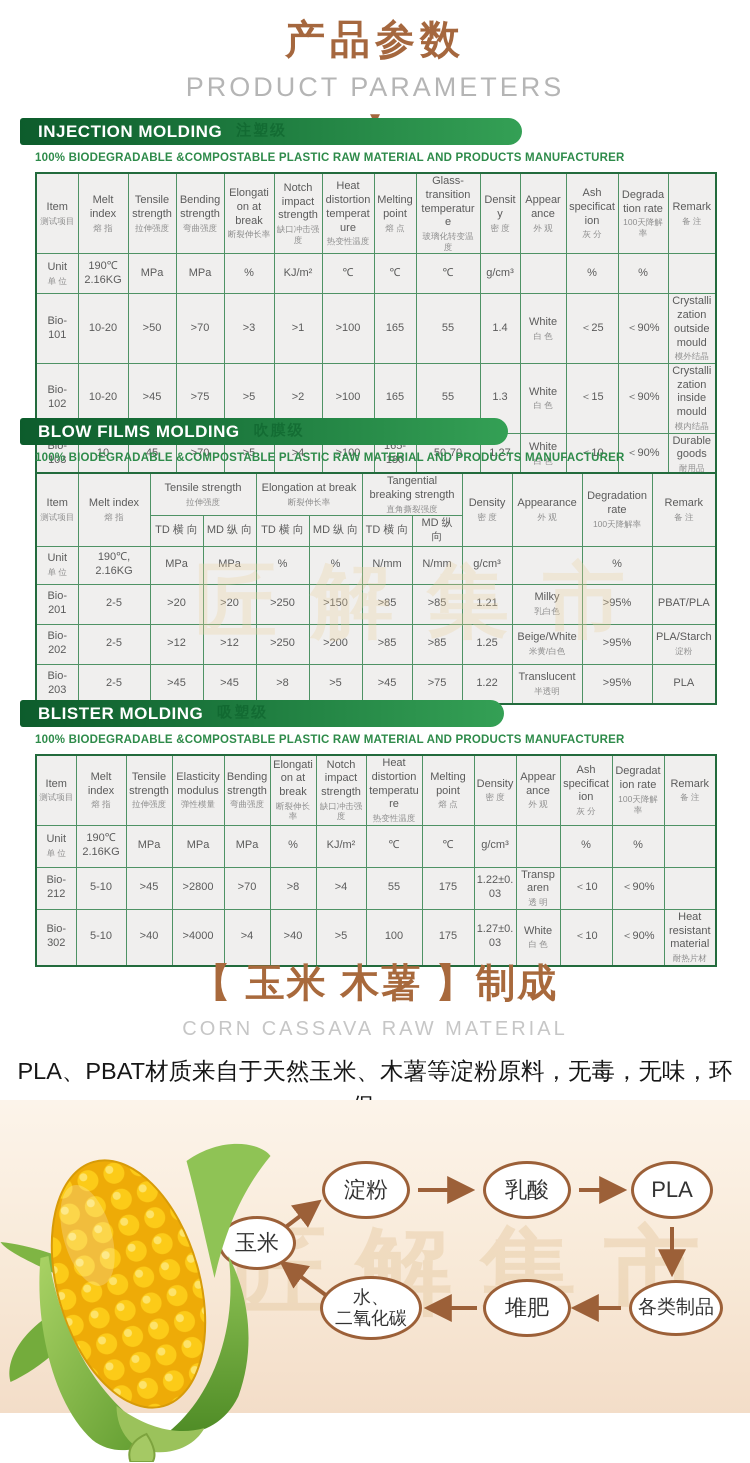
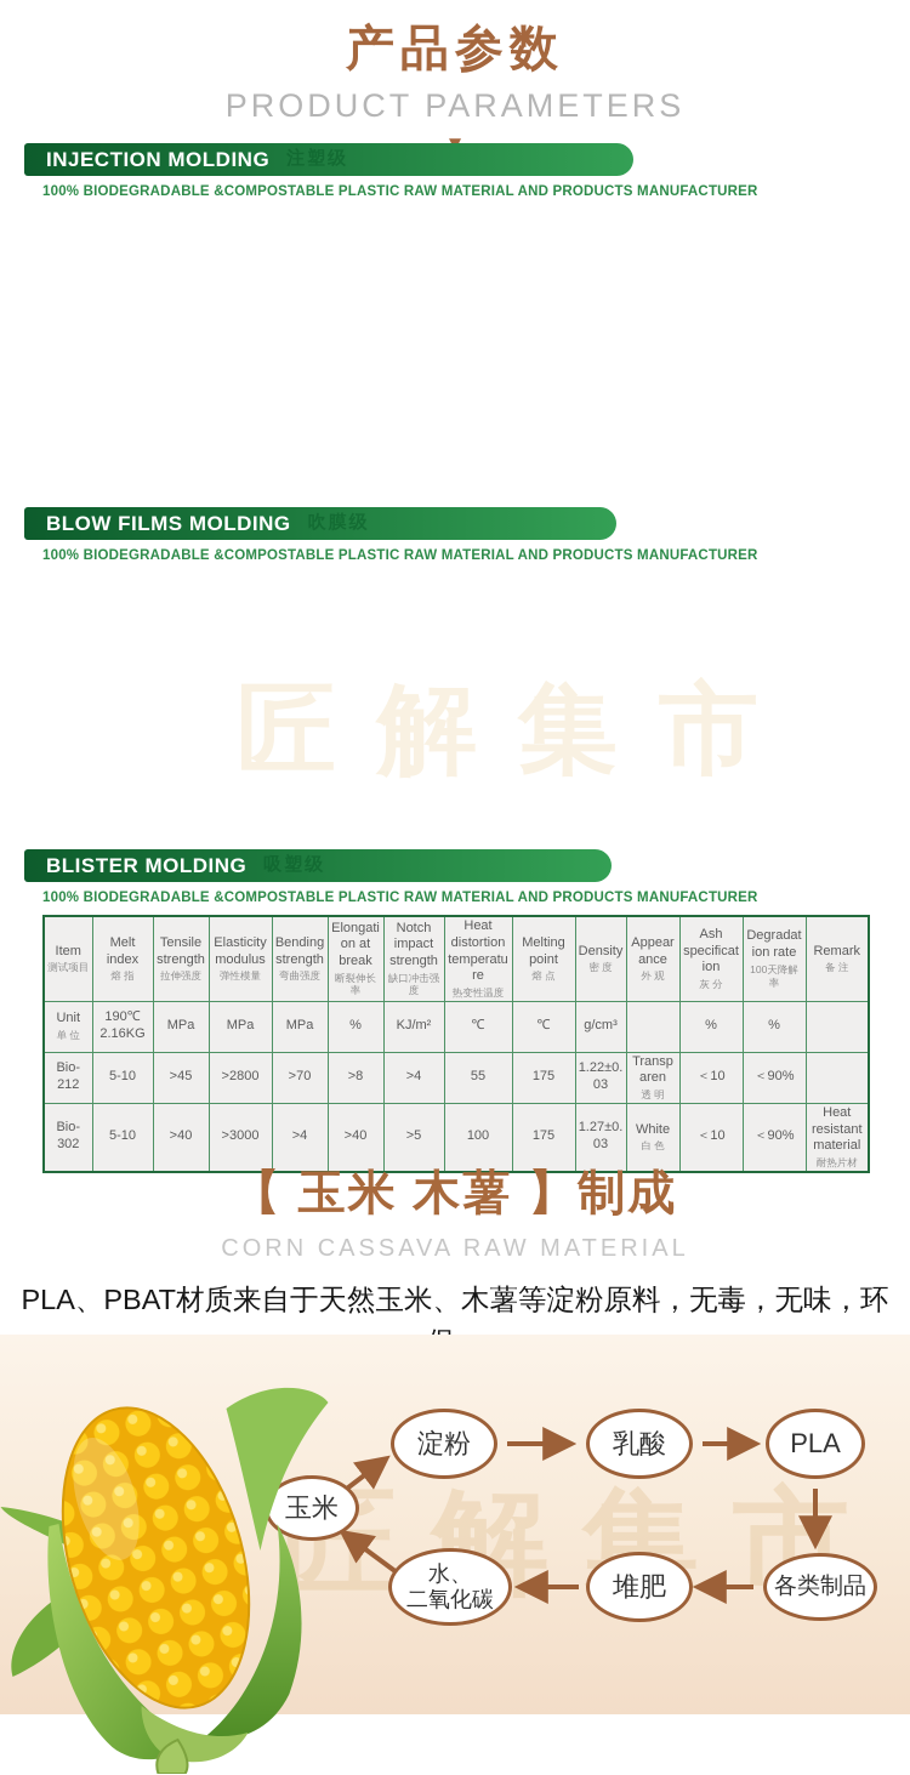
  产品参数
  PRODUCT PARAMETERS
  INJECTION MOLDING
  100% BIODEGRADABLE &COMPOSTABLE PLASTIC RAW MATERIAL AND PRODUCTS MANUFACTURER
- Item测试项目	Melt index熔 指	Tensile strength拉伸强度	Bending strength弯曲强度	Elongation at break断裂伸长率	Notch impact strength缺口冲击强度	Heat distortion temperature热变性温度	Melting point熔 点	Glass-transition temperature玻璃化转变温度	Density密 度	Appearance外 观	Ash specification灰 分	Degradation rate100天降解率	Remark备 注
- Unit单 位	190℃ 2.16KG	MPa	MPa	%	KJ/m²	℃	℃	℃	g/cm³		%	%
- Bio-101	10-20	>50	>70	>3	>1	>100	165	55	1.4	White白 色	＜25	＜90%	Crystallization outside mould模外结晶
- Bio-102	10-20	>45	>75	>5	>2	>100	165	55	1.3	White白 色	＜15	＜90%	Crystallization inside mould模内结晶
- Bio-103	10	45	>70	>5	>4	>100	165-180	50-70	1.27	White白 色	＜10	＜90%	Durable goods耐用品
  BLOW FILMS MOLDING
  吹膜级
  100% BIODEGRADABLE &COMPOSTABLE PLASTIC RAW MATERIAL AND PRODUCTS MANUFACTURER
- Item测试项目	Melt index熔 指	Tensile strength拉伸强度	Elongation at break断裂伸长率	Tangential breaking strength直角撕裂强度	Density密 度	Appearance外 观	Degradation rate100天降解率	Remark备 注
- TD 横 向	MD 纵 向	TD 横 向	MD 纵 向	TD 横 向	MD 纵 向
- Unit单 位	190℃, 2.16KG	MPa	MPa	%	%	N/mm	N/mm	g/cm³		%
- Bio-201	2-5	>20	>20	>250	>150	>85	>85	1.21	Milky乳白色	>95%	PBAT/PLA
- Bio-202	2-5	>12	>12	>250	>200	>85	>85	1.25	Beige/White米黄/白色	>95%	PLA/Starch淀粉
- Bio-203	2-5	>45	>45	>8	>5	>45	>75	1.22	Translucent半透明	>95%	PLA
  BLISTER MOLDING
  100% BIODEGRADABLE &COMPOSTABLE PLASTIC RAW MATERIAL AND PRODUCTS MANUFACTURER
  Item测试项目	Melt index熔 指	Tensile strength拉伸强度	Elasticity modulus弹性模量	Bending strength弯曲强度	Elongation at break断裂伸长率	Notch impact strength缺口冲击强度	Heat distortion temperature热变性温度	Melting point熔 点	Density密 度	Appearance外 观	Ash specification灰 分	Degradation rate100天降解率	Remark备 注
  Unit单 位	190℃ 2.16KG	MPa	MPa	MPa	%	KJ/m²	℃	℃	g/cm³		%	%
  Bio-212	5-10	>45	>2800	>70	>8	>4	55	175	1.22±0.03	Transparen透 明	＜10	＜90%
- Bio-302	5-10	>40	>4000	>4	>40	>5	100	175	1.27±0.03	White白 色	＜10	＜90%	Heat resistant material耐热片材
+ Bio-302	5-10	>40	>3000	>4	>40	>5	100	175	1.27±0.03	White白 色	＜10	＜90%	Heat resistant material耐热片材
  匠解集市
  【 玉米 木薯 】制成
  CORN CASSAVA RAW MATERIAL
  PLA、PBAT材质来自于天然玉米、木薯等淀粉原料，无毒，无味，环
  解集市
  玉米
  淀粉
  乳酸
  PLA
  各类制品
  堆肥
  水、
  二氧化碳
